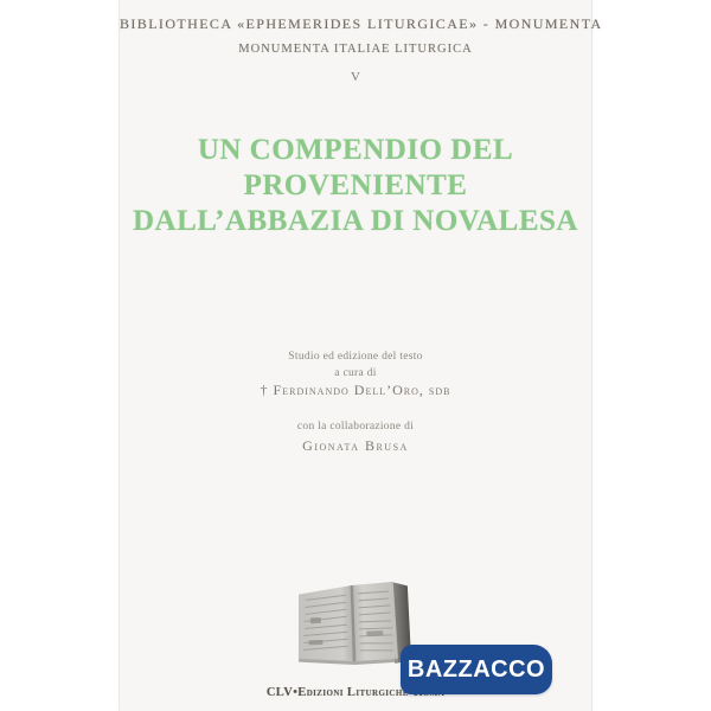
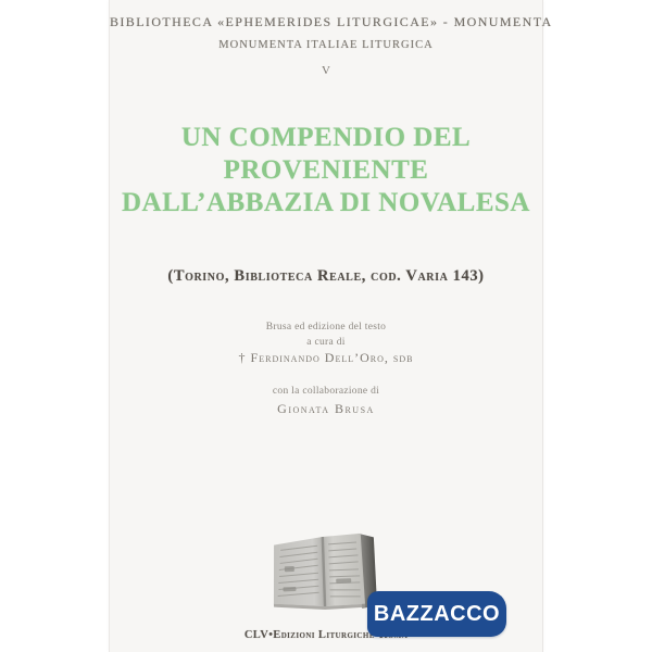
  BIBLIOTHECA «EPHEMERIDES LITURGICAE» - MONUMENTA
  MONUMENTA ITALIAE LITURGICA
  V
  UN COMPENDIO DEL
  PROVENIENTE
  DALL’ABBAZIA DI NOVALESA
+ (Torino, Biblioteca Reale, cod. Varia 143)
- Studio ed edizione del testo
+ Brusa ed edizione del testo
  a cura di
  † Ferdinando Dell’Oro, sdb
  con la collaborazione di
  Gionata Brusa
  CLV•Edizioni Liturgich
  BAZZACCO
